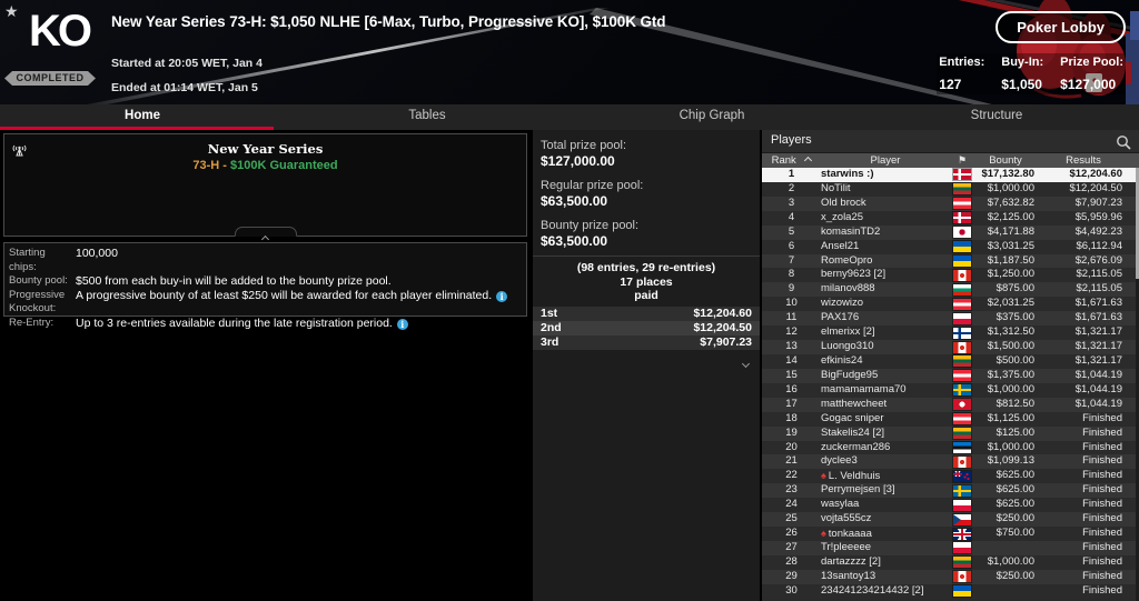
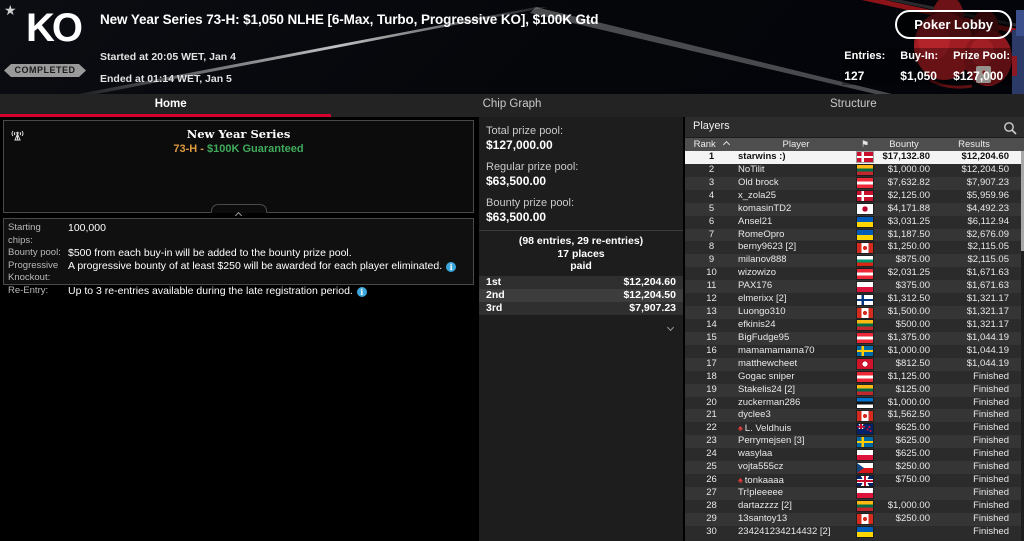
  ★
  KO
  COMPLETED
  New Year Series 73-H: $1,050 NLHE [6-Max, Turbo, Progressive KO], $100K Gtd
  Started at 20:05 WET, Jan 4
  Ended at 01:14 WET, Jan 5
  Poker Lobby
  Entries:
  127
  Buy-In:
  $1,050
  Prize Pool:
  $127,000
  Home
- Tables
  Chip Graph
  Structure
  New Year Series
  73-H - $100K Guaranteed
  Starting chips:
  100,000
  Bounty pool:
  $500 from each buy-in will be added to the bounty prize pool.
  Progressive Knockout:
  A progressive bounty of at least $250 will be awarded for each player eliminated. i
  Re-Entry:
  Up to 3 re-entries available during the late registration period. i
  Total prize pool:
  $127,000.00
  Regular prize pool:
  $63,500.00
  Bounty prize pool:
  $63,500.00
  (98 entries, 29 re-entries)
  17 places
  paid
  1st
  $12,204.60
  2nd
  $12,204.50
  3rd
  $7,907.23
  Players
  Rank
  Player
  ⚑
  Bounty
  Results
  1
  starwins :)
  $17,132.80
  $12,204.60
  2
  NoTilit
  $1,000.00
  $12,204.50
  3
  Old brock
  $7,632.82
  $7,907.23
  4
  x_zola25
  $2,125.00
  $5,959.96
  5
  komasinTD2
  $4,171.88
  $4,492.23
  6
  Ansel21
  $3,031.25
  $6,112.94
  7
  RomeOpro
  $1,187.50
  $2,676.09
  8
  berny9623 [2]
  $1,250.00
  $2,115.05
  9
  milanov888
  $875.00
  $2,115.05
  10
  wizowizo
  $2,031.25
  $1,671.63
  11
  PAX176
  $375.00
  $1,671.63
  12
  elmerixx [2]
  $1,312.50
  $1,321.17
  13
  Luongo310
  $1,500.00
  $1,321.17
  14
  efkinis24
  $500.00
  $1,321.17
  15
  BigFudge95
  $1,375.00
  $1,044.19
  16
  mamamamama70
  $1,000.00
  $1,044.19
  17
  matthewcheet
  $812.50
  $1,044.19
  18
  Gogac sniper
  $1,125.00
  Finished
  19
  Stakelis24 [2]
  $125.00
  Finished
  20
  zuckerman286
  $1,000.00
  Finished
  21
  dyclee3
- $1,099.13
+ $1,562.50
  Finished
  22
  ♠ L. Veldhuis
  $625.00
  Finished
  23
  Perrymejsen [3]
  $625.00
  Finished
  24
  wasylaa
  $625.00
  Finished
  25
  vojta555cz
  $250.00
  Finished
  26
  ♠ tonkaaaa
  $750.00
  Finished
  27
  Tr!pleeeee
  Finished
  28
  dartazzzz [2]
  $1,000.00
  Finished
  29
  13santoy13
  $250.00
  Finished
  30
  234241234214432 [2]
  Finished
